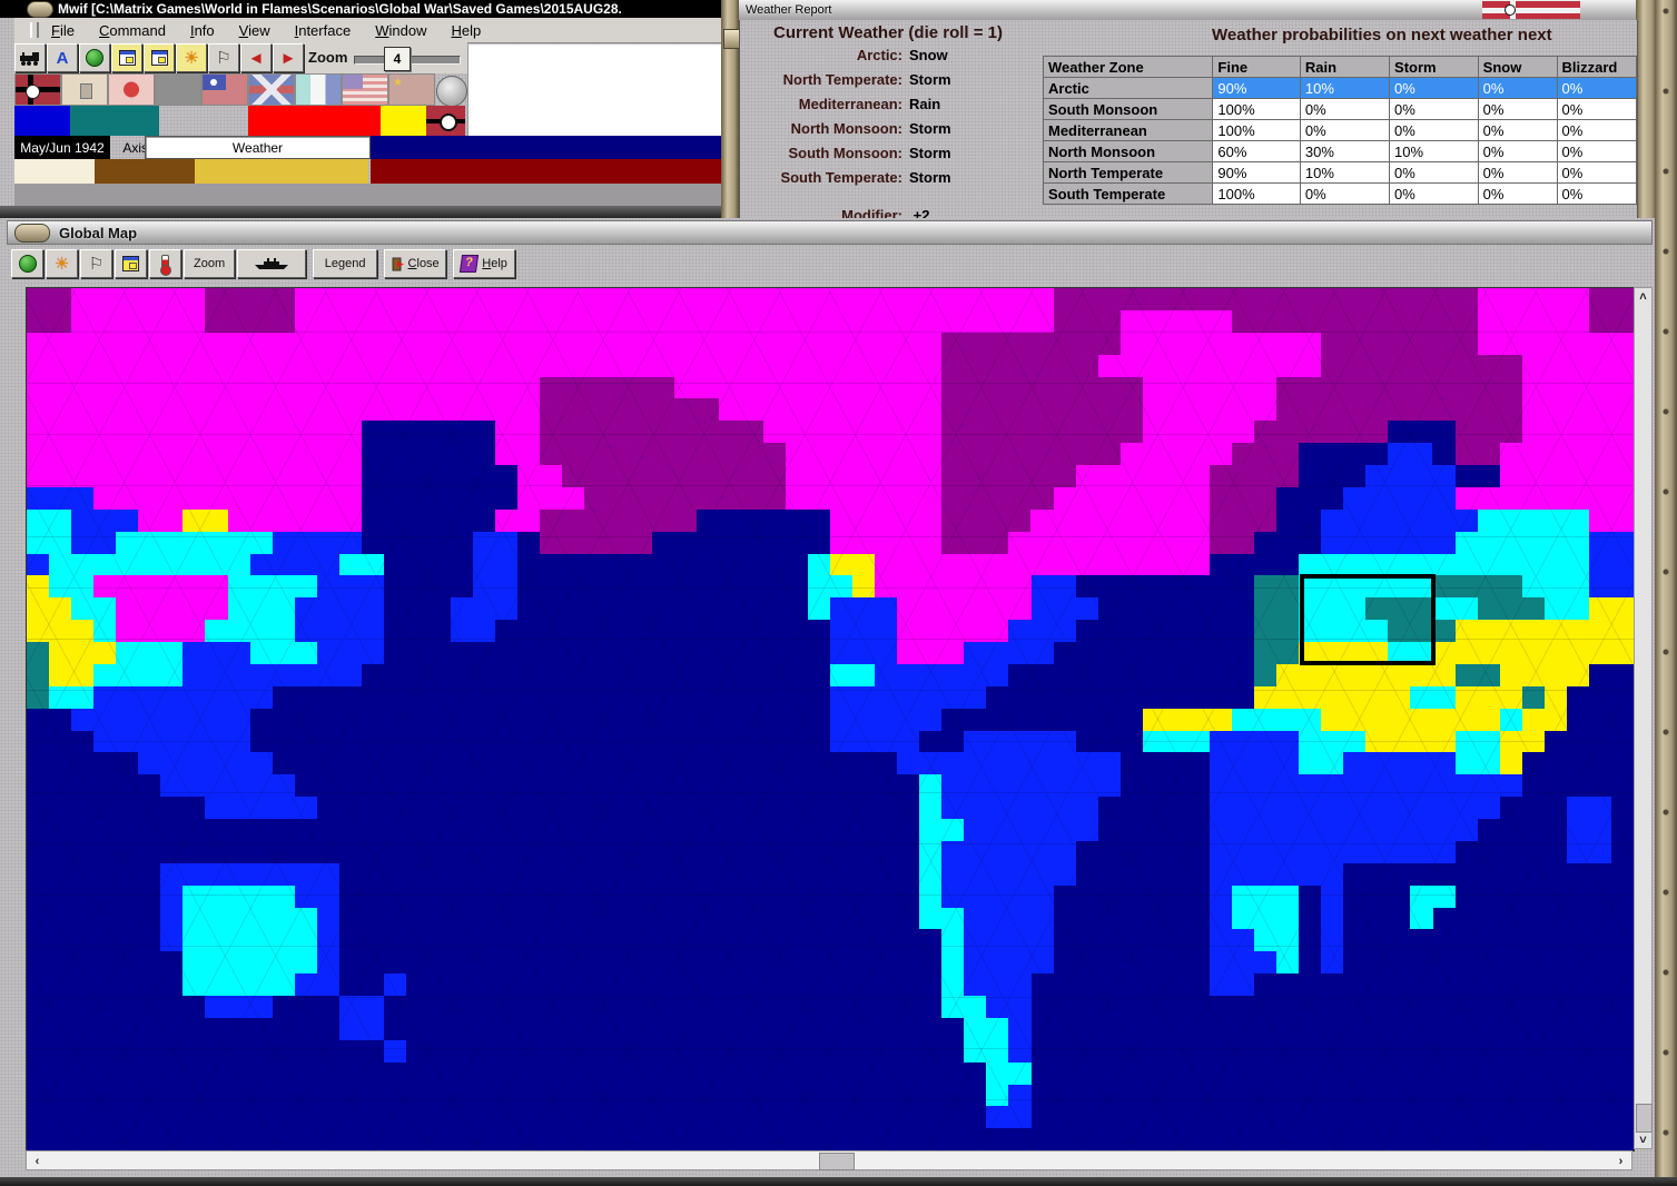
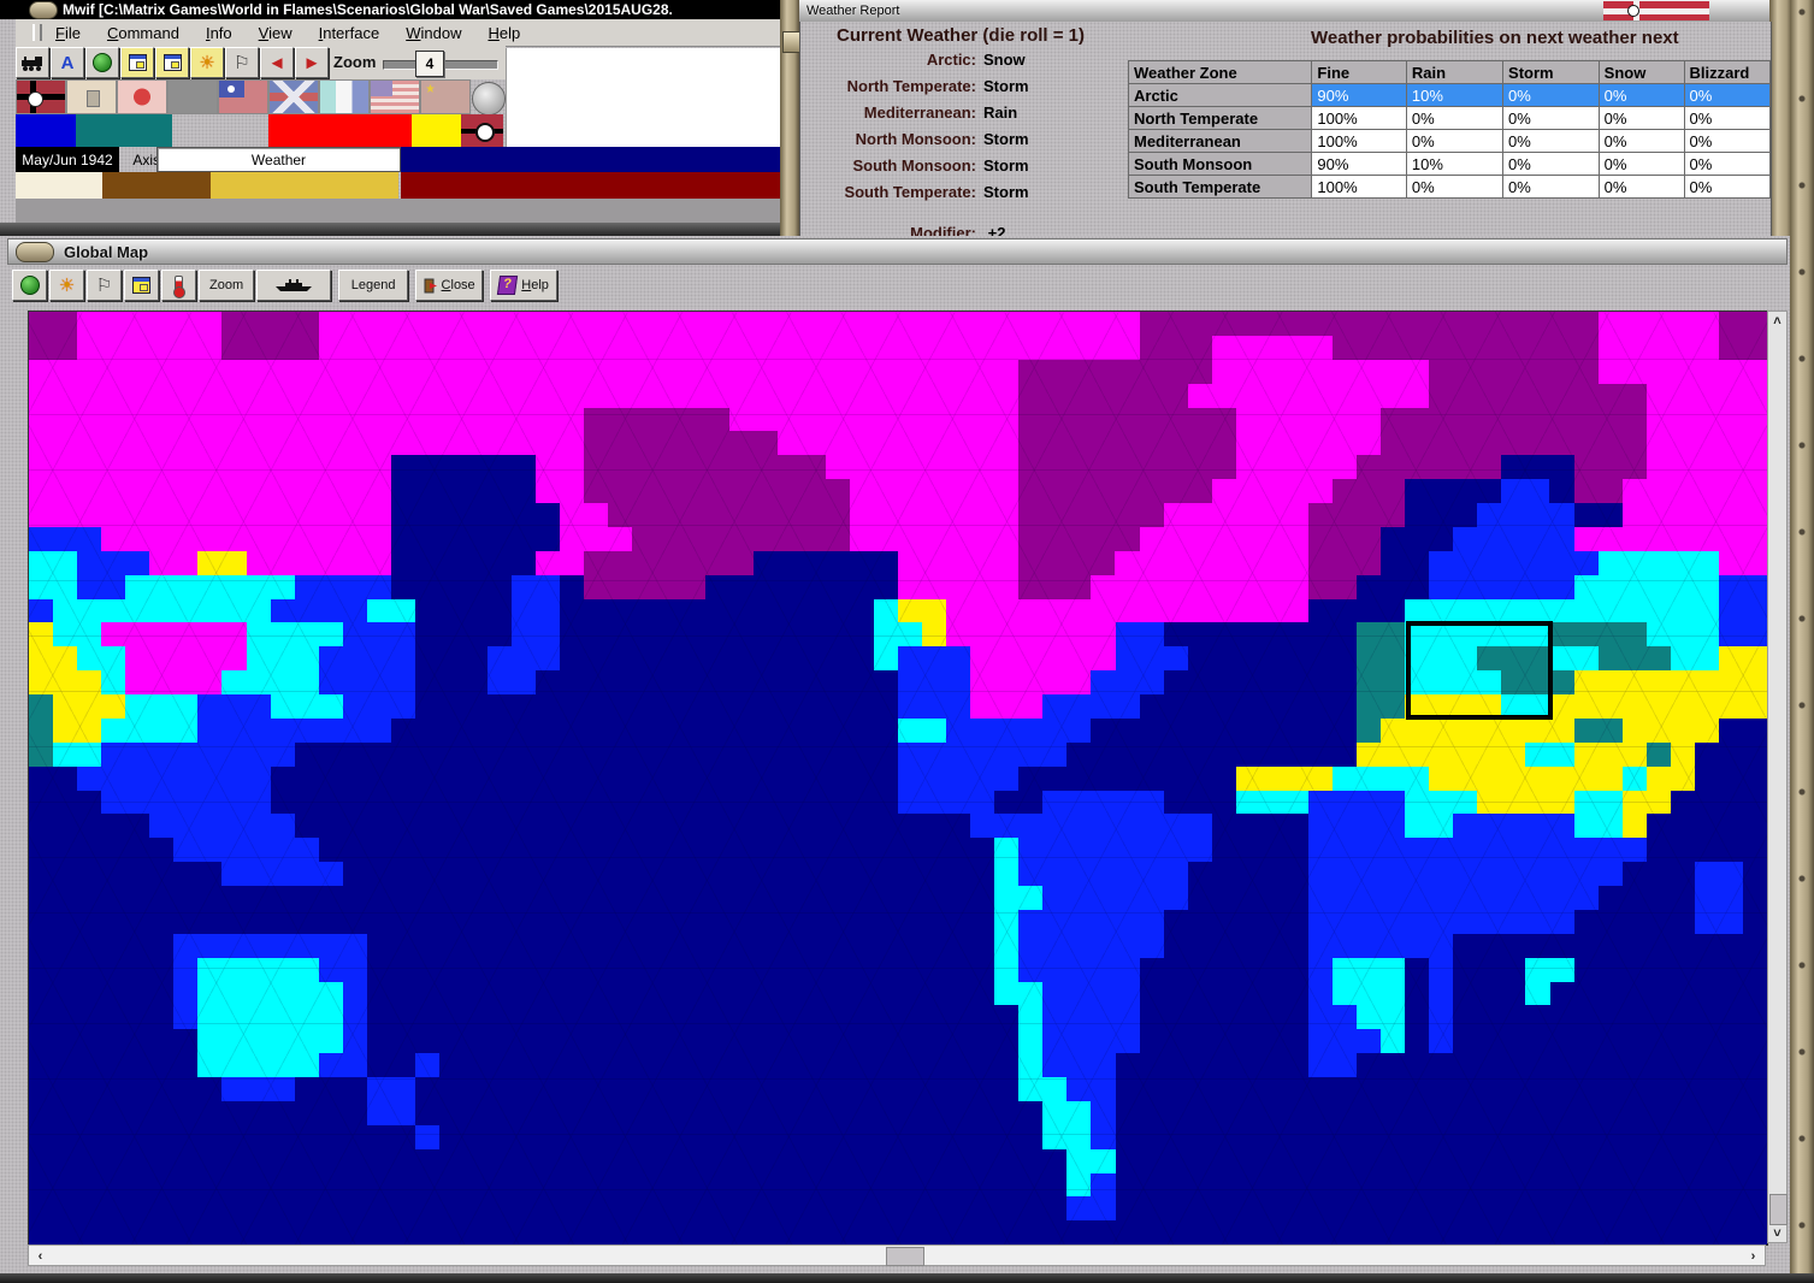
  Mwif [C:\Matrix Games\World in Flames\Scenarios\Global War\Saved Games\2015AUG28.
  File
  Command
  Info
  View
  Interface
  Window
  Help
  A
  ☀
  ⚐
  ◄
  ►
  Zoom
  4
  May/Jun 1942
  Weather
  Weather Report
  Current Weather (die roll = 1)
  Weather probabilities on next weather next
  Arctic: Snow
  North Temperate: Storm
  Mediterranean: Rain
  North Monsoon: Storm
  South Monsoon: Storm
  South Temperate: Storm
  Modifier: +2
  Weather Zone	Fine	Rain	Storm	Snow	Blizzard
  Arctic	90%	10%	0%	0%	0%
- South Monsoon	100%	0%	0%	0%	0%
+ North Temperate	100%	0%	0%	0%	0%
  Mediterranean	100%	0%	0%	0%	0%
- North Monsoon	60%	30%	10%	0%	0%
- North Temperate	90%	10%	0%	0%	0%
+ South Monsoon	90%	10%	0%	0%	0%
  South Temperate	100%	0%	0%	0%	0%
  Global Map
  ☀
  ⚐
  Zoom
  Legend
  Close
  Help
  ˄
  ˅
  ‹
  ›
